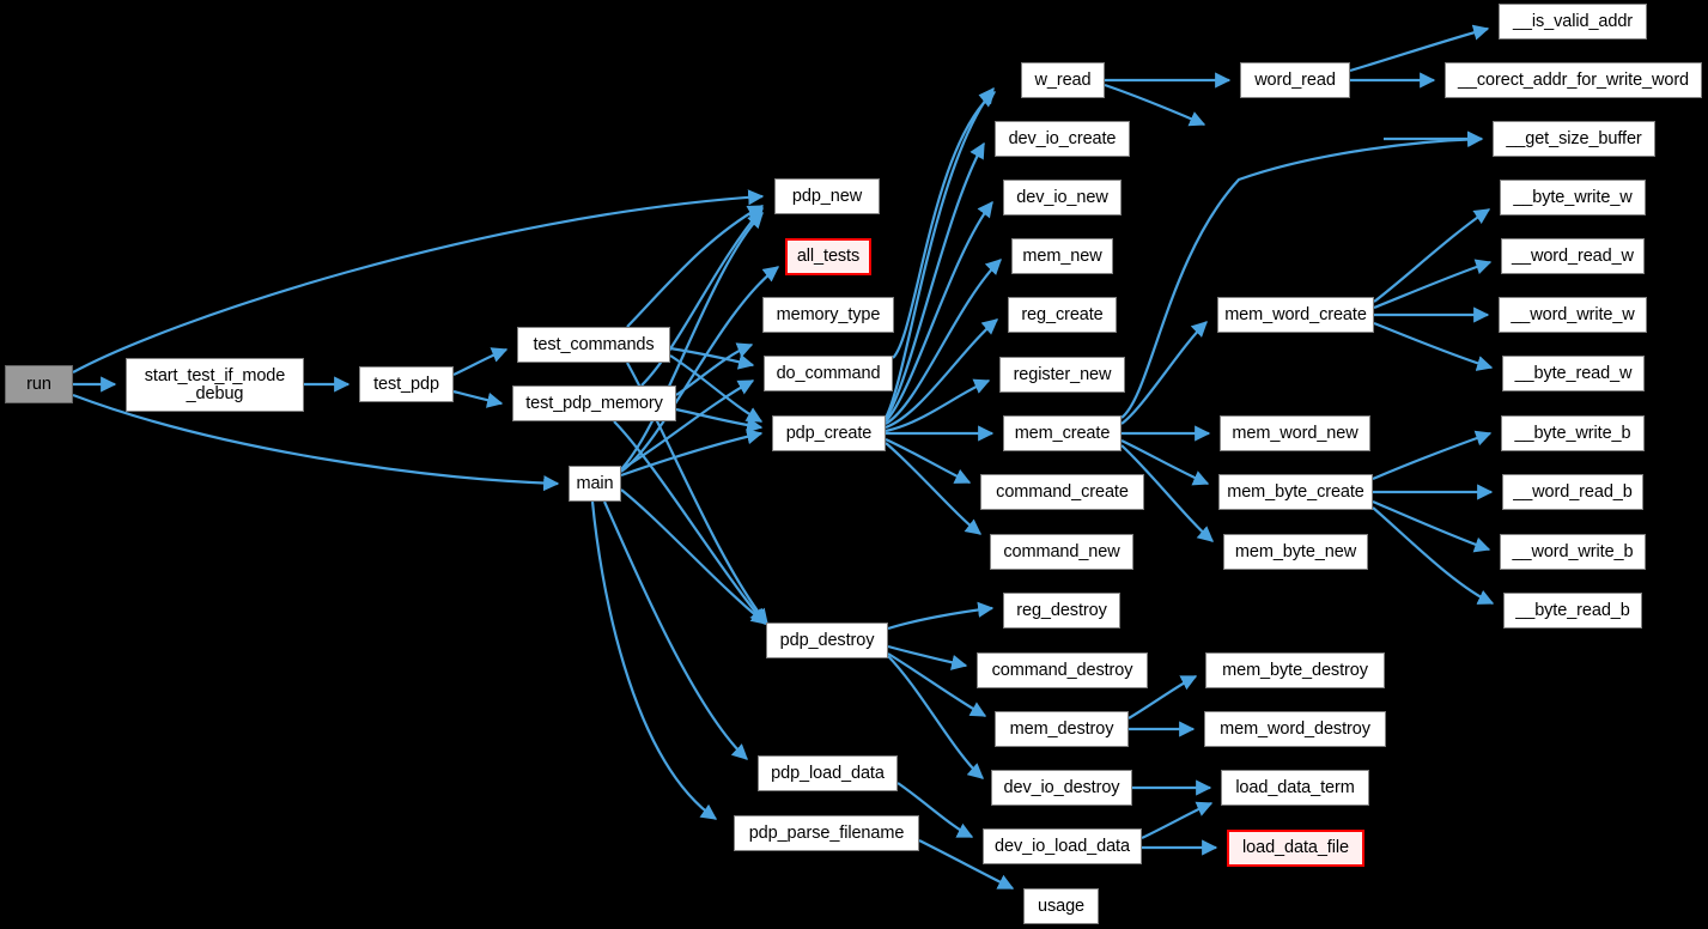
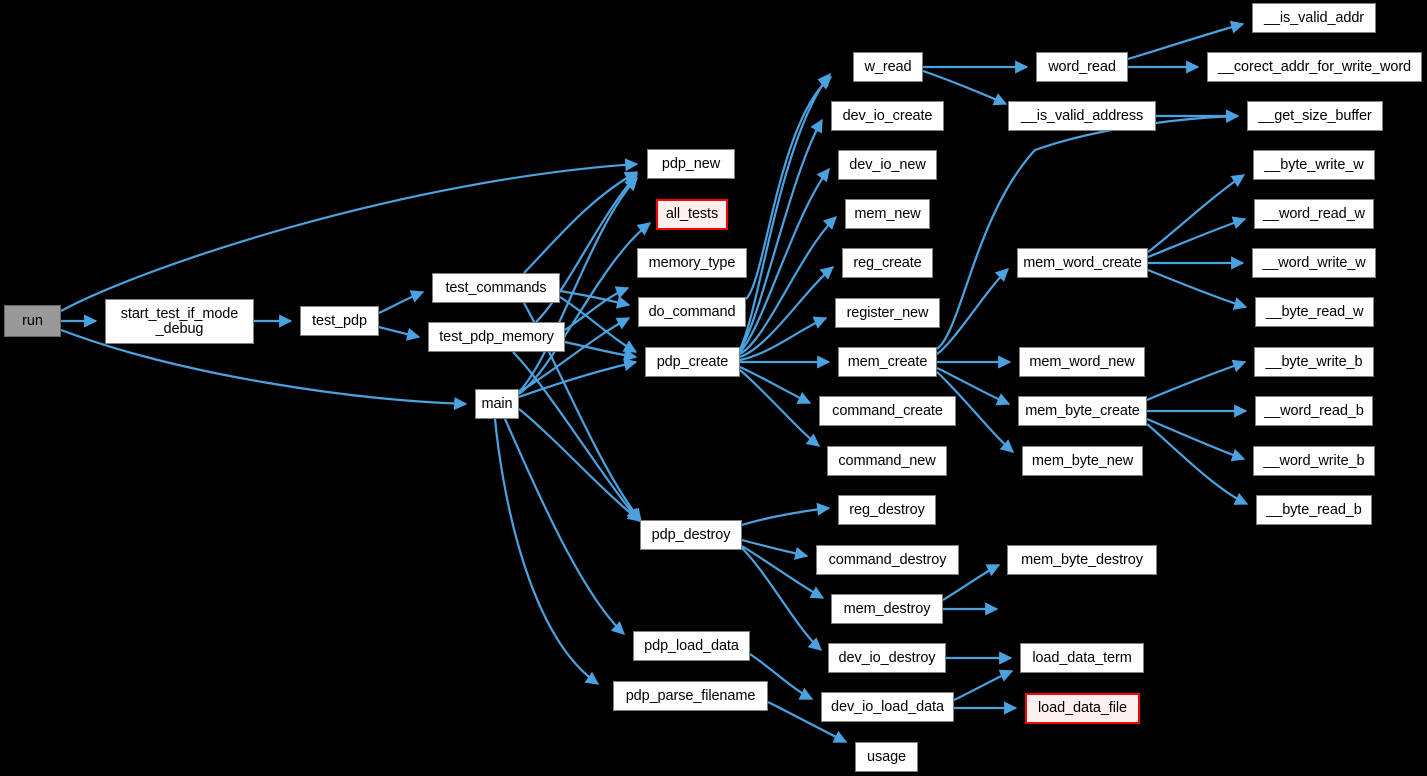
  run
  start_test_if_mode
  _debug
  test_pdp
  test_commands
  test_pdp_memory
  main
  pdp_new
  all_tests
  memory_type
  do_command
  pdp_create
  pdp_destroy
  pdp_load_data
  pdp_parse_filename
  w_read
  dev_io_create
  dev_io_new
  mem_new
  reg_create
  register_new
  mem_create
  command_create
  command_new
  reg_destroy
  command_destroy
  mem_destroy
  dev_io_destroy
  dev_io_load_data
  usage
  word_read
+ __is_valid_address
  mem_word_create
  mem_word_new
  mem_byte_create
  mem_byte_new
  mem_byte_destroy
- mem_word_destroy
  load_data_term
  load_data_file
  __is_valid_addr
  __corect_addr_for_write_word
  __get_size_buffer
  __byte_write_w
  __word_read_w
  __word_write_w
  __byte_read_w
  __byte_write_b
  __word_read_b
  __word_write_b
  __byte_read_b
